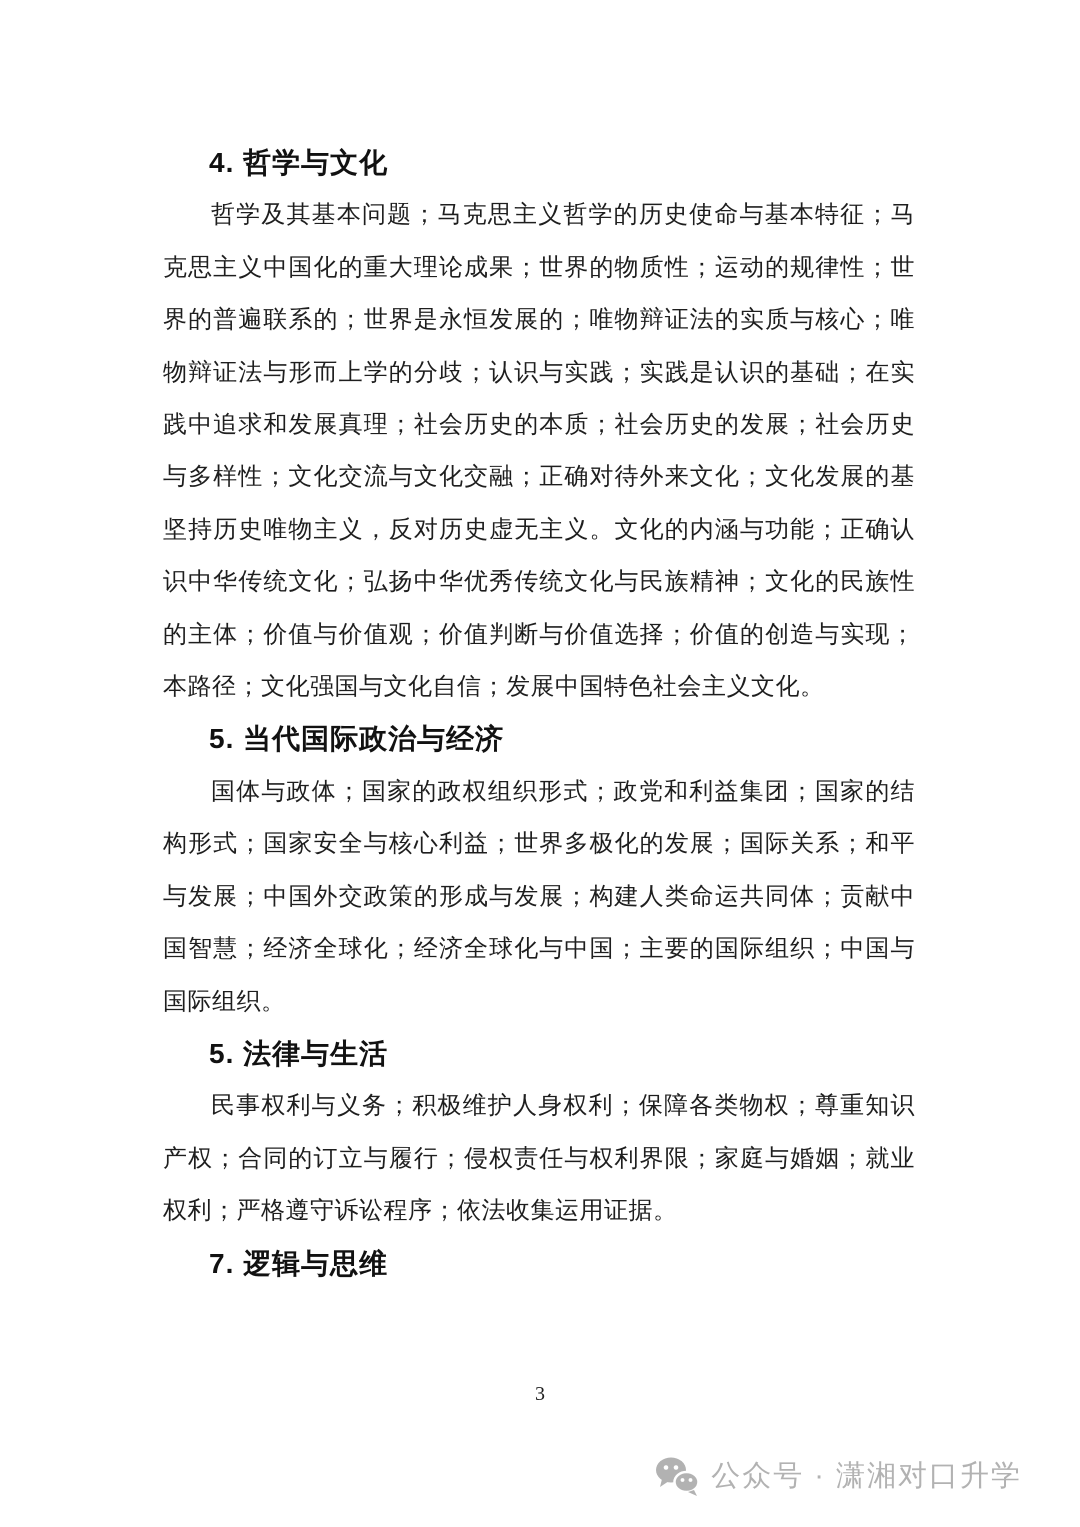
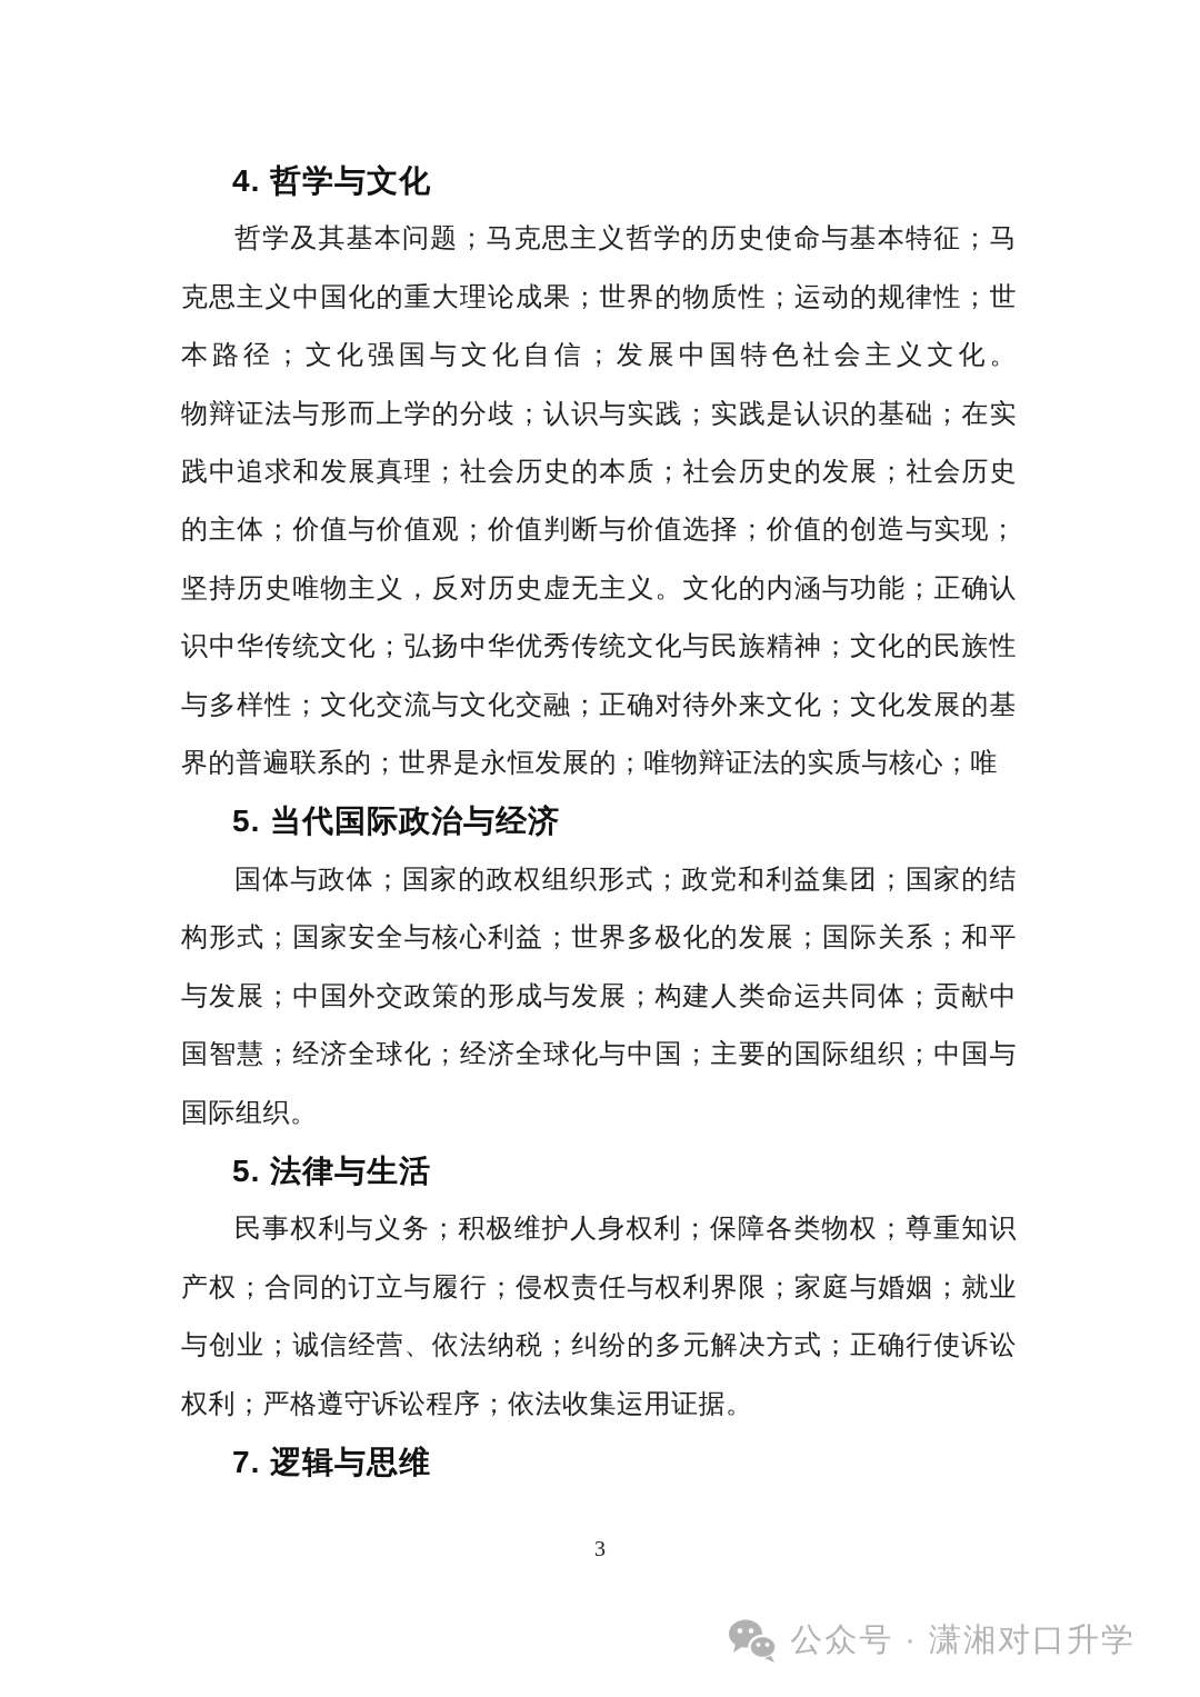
  4. 哲学与文化
  哲学及其基本问题；马克思主义哲学的历史使命与基本特征；马
  克思主义中国化的重大理论成果；世界的物质性；运动的规律性；世
- 界的普遍联系的；世界是永恒发展的；唯物辩证法的实质与核心；唯
+ 本路径；文化强国与文化自信；发展中国特色社会主义文化。
  物辩证法与形而上学的分歧；认识与实践；实践是认识的基础；在实
  践中追求和发展真理；社会历史的本质；社会历史的发展；社会历史
- 与多样性；文化交流与文化交融；正确对待外来文化；文化发展的基
+ 的主体；价值与价值观；价值判断与价值选择；价值的创造与实现；
  坚持历史唯物主义，反对历史虚无主义。文化的内涵与功能；正确认
  识中华传统文化；弘扬中华优秀传统文化与民族精神；文化的民族性
- 的主体；价值与价值观；价值判断与价值选择；价值的创造与实现；
+ 与多样性；文化交流与文化交融；正确对待外来文化；文化发展的基
- 本路径；文化强国与文化自信；发展中国特色社会主义文化。
+ 界的普遍联系的；世界是永恒发展的；唯物辩证法的实质与核心；唯
  5. 当代国际政治与经济
  国体与政体；国家的政权组织形式；政党和利益集团；国家的结
  构形式；国家安全与核心利益；世界多极化的发展；国际关系；和平
  与发展；中国外交政策的形成与发展；构建人类命运共同体；贡献中
  国智慧；经济全球化；经济全球化与中国；主要的国际组织；中国与
  国际组织。
  5. 法律与生活
  民事权利与义务；积极维护人身权利；保障各类物权；尊重知识
  产权；合同的订立与履行；侵权责任与权利界限；家庭与婚姻；就业
+ 与创业；诚信经营、依法纳税；纠纷的多元解决方式；正确行使诉讼
  权利；严格遵守诉讼程序；依法收集运用证据。
  7. 逻辑与思维
  3
  公众号 · 潇湘对口升学
